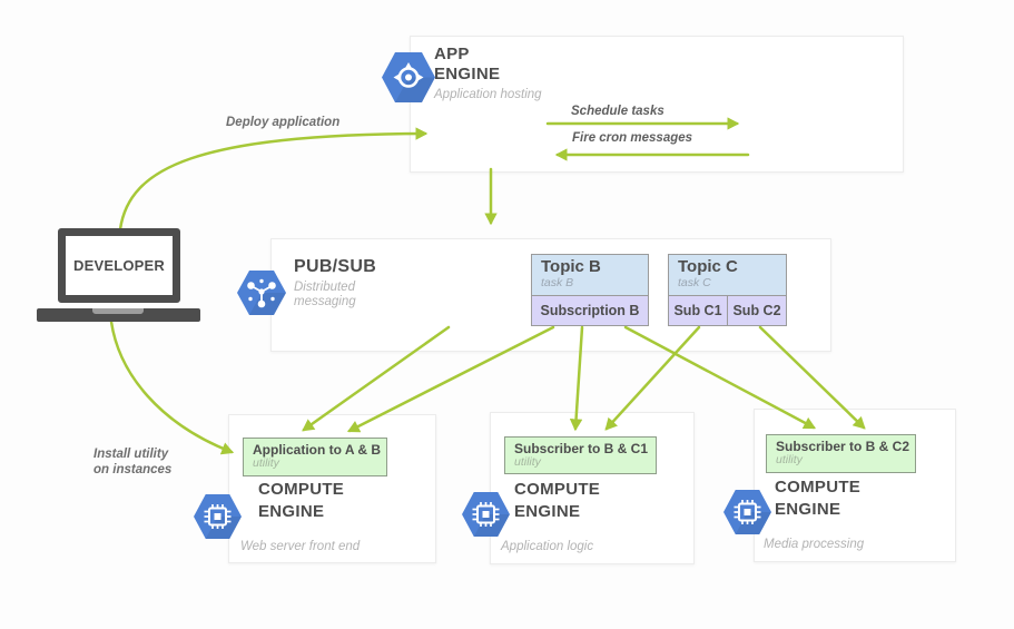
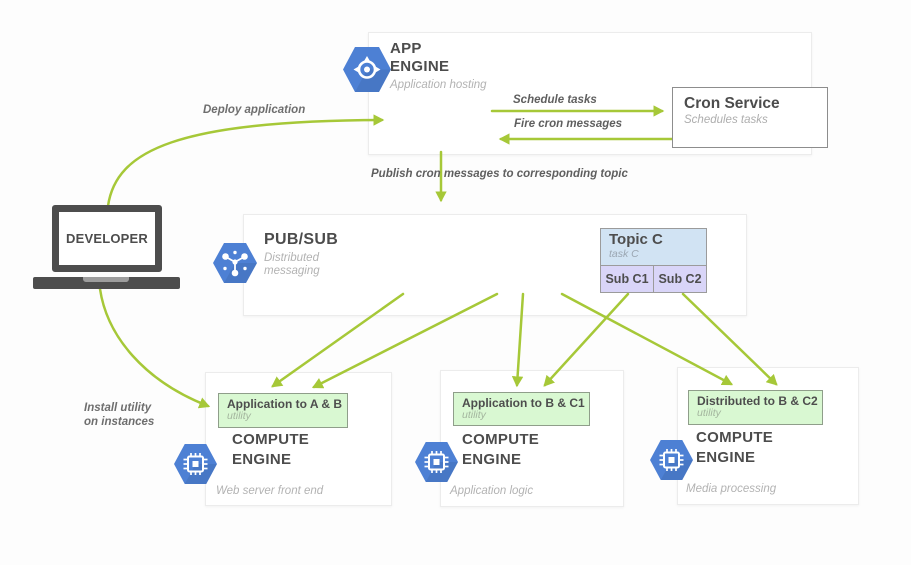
  Deploy application
  Schedule tasks
  Fire cron messages
+ Publish cron messages to corresponding topic
  Install utility
  on instances
  APP
  ENGINE
  Application hosting
+ Cron Service
+ Schedules tasks
  PUB/SUB
  Distributed
  messaging
- Topic B
- task B
- Subscription B
  Topic C
  task C
  Sub C1
  Sub C2
  DEVELOPER
  Application to A & B
  utility
- Subscriber to B & C1
+ Application to B & C1
  utility
- Subscriber to B & C2
+ Distributed to B & C2
  utility
  COMPUTE
  ENGINE
  Web server front end
  COMPUTE
  ENGINE
  Application logic
  COMPUTE
  ENGINE
  Media processing
